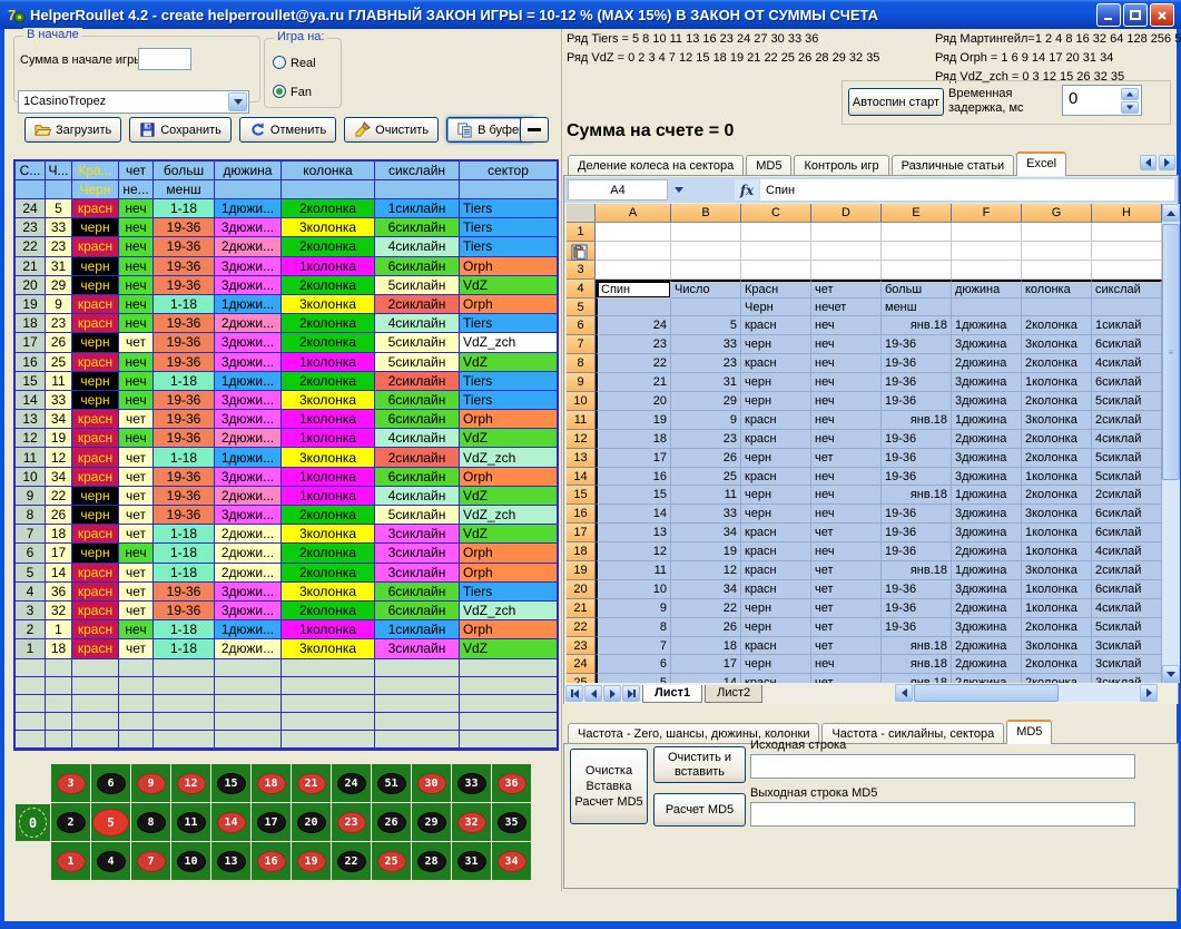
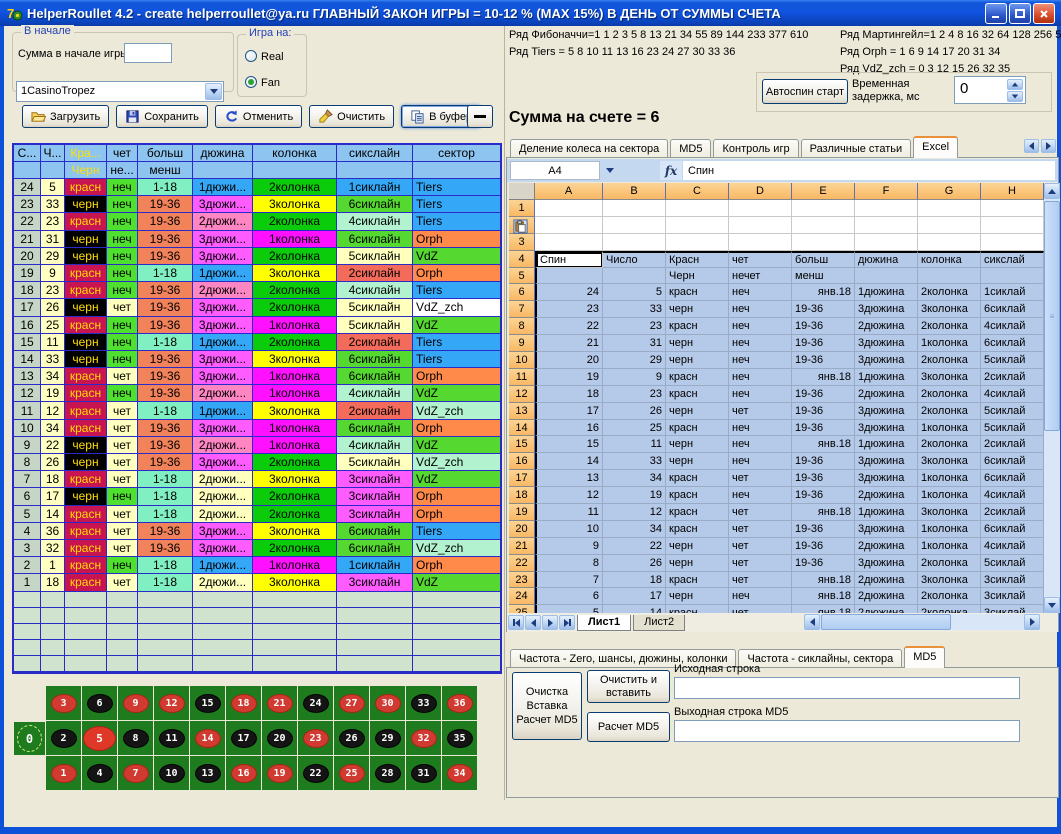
  7
- HelperRoullet 4.2 - create helperroullet@ya.ru ГЛАВНЫЙ ЗАКОН ИГРЫ = 10-12 % (MAX 15%) В ЗАКОН ОТ СУММЫ СЧЕТА
+ HelperRoullet 4.2 - create helperroullet@ya.ru ГЛАВНЫЙ ЗАКОН ИГРЫ = 10-12 % (MAX 15%) В ДЕНЬ ОТ СУММЫ СЧЕТА
  В начале
  Сумма в начале игр
  Игра на:
  Real
  Fan
  1CasinoTropez
  Загрузить
  Сохранить
  Отменить
  Очистить
  В буфе
  С...
  Ч...
  Кра...
  чет
  больш
  дюжина
  колонка
  сикслайн
  сектор
  Черн
  не...
  менш
  24
  5
  красн
  неч
  1-18
  1дюжи...
  2колонка
  1сиклайн
  Tiers
  23
  33
  черн
  неч
  19-36
  3дюжи...
  3колонка
  6сиклайн
  Tiers
  22
  23
  красн
  неч
  19-36
  2дюжи...
  2колонка
  4сиклайн
  Tiers
  21
  31
  черн
  неч
  19-36
  3дюжи...
  1колонка
  6сиклайн
  Orph
  20
  29
  черн
  неч
  19-36
  3дюжи...
  2колонка
  5сиклайн
  VdZ
  19
  9
  красн
  неч
  1-18
  1дюжи...
  3колонка
  2сиклайн
  Orph
  18
  23
  красн
  неч
  19-36
  2дюжи...
  2колонка
  4сиклайн
  Tiers
  17
  26
  черн
  чет
  19-36
  3дюжи...
  2колонка
  5сиклайн
  VdZ_zch
  16
  25
  красн
  неч
  19-36
  3дюжи...
  1колонка
  5сиклайн
  VdZ
  15
  11
  черн
  неч
  1-18
  1дюжи...
  2колонка
  2сиклайн
  Tiers
  14
  33
  черн
  неч
  19-36
  3дюжи...
  3колонка
  6сиклайн
  Tiers
  13
  34
  красн
  чет
  19-36
  3дюжи...
  1колонка
  6сиклайн
  Orph
  12
  19
  красн
  неч
  19-36
  2дюжи...
  1колонка
  4сиклайн
  VdZ
  11
  12
  красн
  чет
  1-18
  1дюжи...
  3колонка
  2сиклайн
  VdZ_zch
  10
  34
  красн
  чет
  19-36
  3дюжи...
  1колонка
  6сиклайн
  Orph
  9
  22
  черн
  чет
  19-36
  2дюжи...
  1колонка
  4сиклайн
  VdZ
  8
  26
  черн
  чет
  19-36
  3дюжи...
  2колонка
  5сиклайн
  VdZ_zch
  7
  18
  красн
  чет
  1-18
  2дюжи...
  3колонка
  3сиклайн
  VdZ
  6
  17
  черн
  неч
  1-18
  2дюжи...
  2колонка
  3сиклайн
  Orph
  5
  14
  красн
  чет
  1-18
  2дюжи...
  2колонка
  3сиклайн
  Orph
  4
  36
  красн
  чет
  19-36
  3дюжи...
  3колонка
  6сиклайн
  Tiers
  3
  32
  красн
  чет
  19-36
  3дюжи...
  2колонка
  6сиклайн
  VdZ_zch
  2
  1
  красн
  неч
  1-18
  1дюжи...
  1колонка
  1сиклайн
  Orph
  1
  18
  красн
  чет
  1-18
  2дюжи...
  3колонка
  3сиклайн
  VdZ
  0
  3
  6
  9
  12
  15
  18
  21
  24
- 51
+ 27
  30
  33
  36
  2
  5
  8
  11
  14
  17
  20
  23
  26
  29
  32
  35
  1
  4
  7
  10
  13
  16
  19
  22
  25
  28
  31
  34
+ Ряд Фибоначчи=1 1 2 3 5 8 13 21 34 55 89 144 233 377 610
  Ряд Tiers = 5 8 10 11 13 16 23 24 27 30 33 36
- Ряд VdZ = 0 2 3 4 7 12 15 18 19 21 22 25 26 28 29 32 35
  Ряд Мартингейл=1 2 4 8 16 32 64 128 256 5
  Ряд Orph = 1 6 9 14 17 20 31 34
  Ряд VdZ_zch = 0 3 12 15 26 32 35
  Автоспин старт
  Временная задержка, мс
  0
- Сумма на счете = 0
+ Сумма на счете = 6
  Деление колеса на сектора
  MD5
  Контроль игр
  Различные статьи
  Excel
  A4
  fx
  Спин
  A
  B
  C
  D
  E
  F
  G
  H
  1
  3
  4
  Спин
  Число
  Красн
  чет
  больш
  дюжина
  колонка
  сикслай
  5
  Черн
  нечет
  менш
  6
  24
  5
  красн
  неч
  янв.18
  1дюжина
  2колонка
  1сиклай
  7
  23
  33
  черн
  неч
  19-36
  3дюжина
  3колонка
  6сиклай
  8
  22
  23
  красн
  неч
  19-36
  2дюжина
  2колонка
  4сиклай
  9
  21
  31
  черн
  неч
  19-36
  3дюжина
  1колонка
  6сиклай
  10
  20
  29
  черн
  неч
  19-36
  3дюжина
  2колонка
  5сиклай
  11
  19
  9
  красн
  неч
  янв.18
  1дюжина
  3колонка
  2сиклай
  12
  18
  23
  красн
  неч
  19-36
  2дюжина
  2колонка
  4сиклай
  13
  17
  26
  черн
  чет
  19-36
  3дюжина
  2колонка
  5сиклай
  14
  16
  25
  красн
  неч
  19-36
  3дюжина
  1колонка
  5сиклай
  15
  15
  11
  черн
  неч
  янв.18
  1дюжина
  2колонка
  2сиклай
  16
  14
  33
  черн
  неч
  19-36
  3дюжина
  3колонка
  6сиклай
  17
  13
  34
  красн
  чет
  19-36
  3дюжина
  1колонка
  6сиклай
  18
  12
  19
  красн
  неч
  19-36
  2дюжина
  1колонка
  4сиклай
  19
  11
  12
  красн
  чет
  янв.18
  1дюжина
  3колонка
  2сиклай
  20
  10
  34
  красн
  чет
  19-36
  3дюжина
  1колонка
  6сиклай
  21
  9
  22
  черн
  чет
  19-36
  2дюжина
  1колонка
  4сиклай
  22
  8
  26
  черн
  чет
  19-36
  3дюжина
  2колонка
  5сиклай
  23
  7
  18
  красн
  чет
  янв.18
  2дюжина
  3колонка
  3сиклай
  24
  6
  17
  черн
  неч
  янв.18
  2дюжина
  2колонка
  3сиклай
  ≡
  Лист1
  Лист2
  Частота - Zero, шансы, дюжины, колонки
  Частота - сиклайны, сектора
  MD5
  Очистка
  Вставка
  Расчет MD5
  Очистить и
  вставить
  Расчет MD5
  Исходная строка
  Выходная строка MD5
